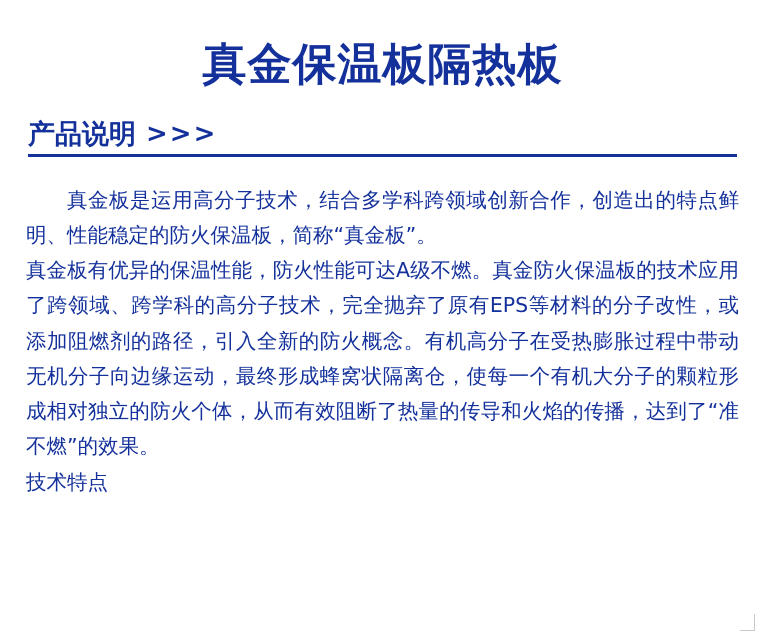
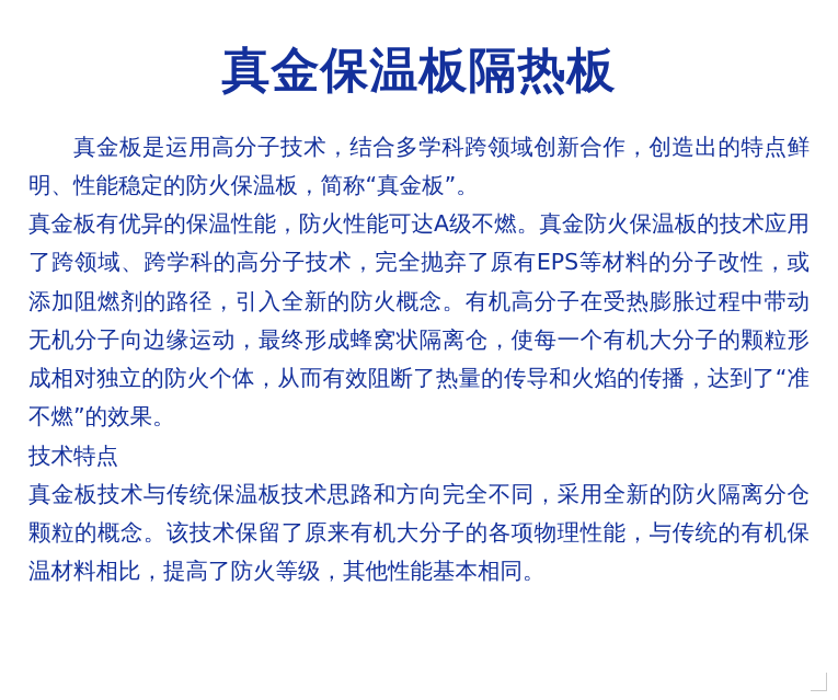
  真金保温板隔热板
- 产品说明
- >>>
  真金板是运用高分子技术，结合多学科跨领域创新合作，创造出的特点鲜明、性能稳定的防火保温板，简称“真金板”。
  真金板有优异的保温性能，防火性能可达A级不燃。真金防火保温板的技术应用了跨领域、跨学科的高分子技术，完全抛弃了原有EPS等材料的分子改性，或添加阻燃剂的路径，引入全新的防火概念。有机高分子在受热膨胀过程中带动无机分子向边缘运动，最终形成蜂窝状隔离仓，使每一个有机大分子的颗粒形成相对独立的防火个体，从而有效阻断了热量的传导和火焰的传播，达到了“准不燃”的效果。
  技术特点
+ 真金板技术与传统保温板技术思路和方向完全不同，采用全新的防火隔离分仓颗粒的概念。该技术保留了原来有机大分子的各项物理性能，与传统的有机保温材料相比，提高了防火等级，其他性能基本相同。
